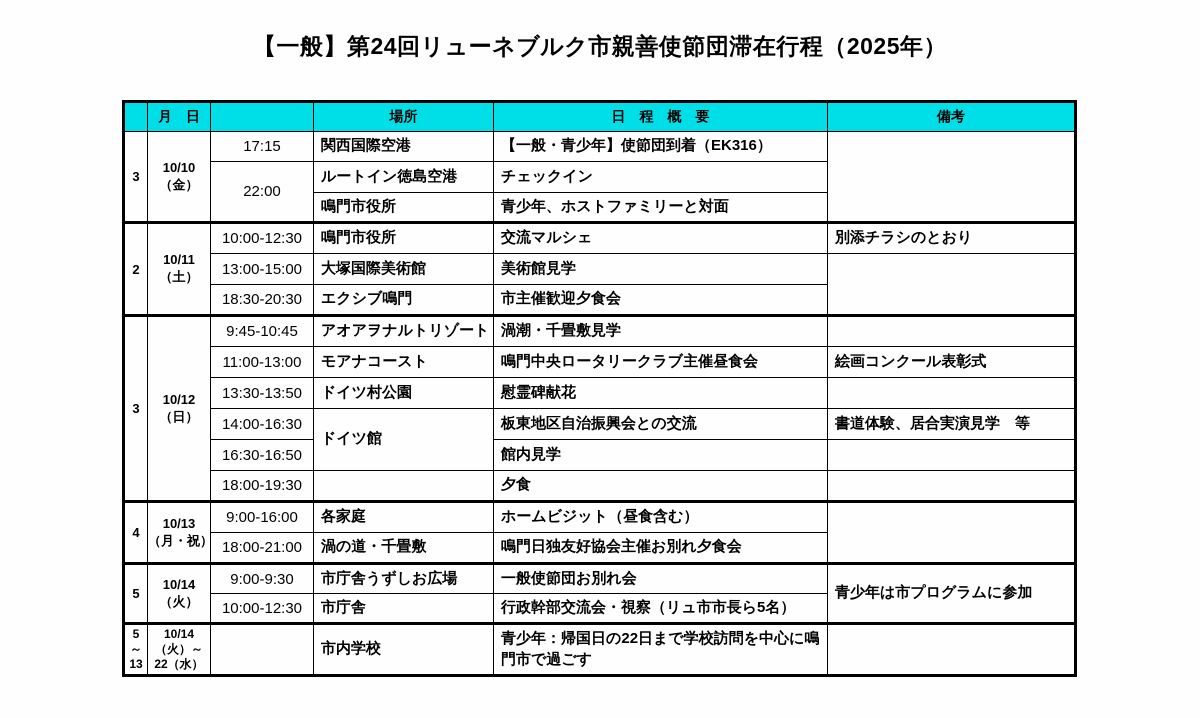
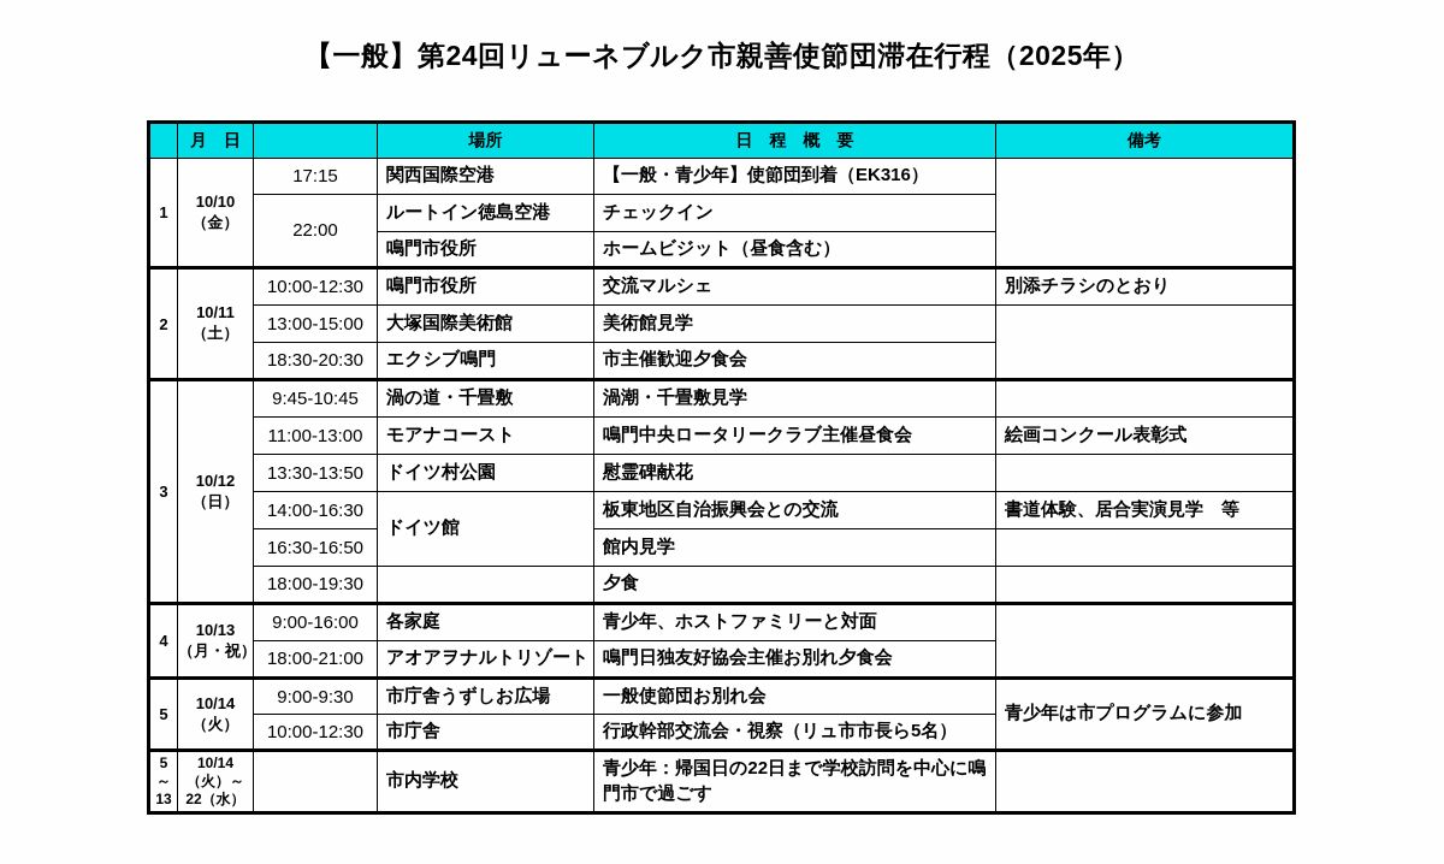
  【一般】第24回リューネブルク市親善使節団滞在行程（2025年）
  	月 日		場所	日 程 概 要	備考
- 3	10/10 （金）	17:15	関西国際空港	【一般・青少年】使節団到着（EK316）
+ 1	10/10 （金）	17:15	関西国際空港	【一般・青少年】使節団到着（EK316）
  22:00	ルートイン徳島空港	チェックイン
- 鳴門市役所	青少年、ホストファミリーと対面
+ 鳴門市役所	ホームビジット（昼食含む）
  2	10/11 （土）	10:00-12:30	鳴門市役所	交流マルシェ	別添チラシのとおり
  13:00-15:00	大塚国際美術館	美術館見学
  18:30-20:30	エクシブ鳴門	市主催歓迎夕食会
- 3	10/12 （日）	9:45-10:45	アオアヲナルトリゾート	渦潮・千畳敷見学
+ 3	10/12 （日）	9:45-10:45	渦の道・千畳敷	渦潮・千畳敷見学
  11:00-13:00	モアナコースト	鳴門中央ロータリークラブ主催昼食会	絵画コンクール表彰式
  13:30-13:50	ドイツ村公園	慰霊碑献花
  14:00-16:30	ドイツ館	板東地区自治振興会との交流	書道体験、居合実演見学 等
  16:30-16:50	館内見学
  18:00-19:30		夕食
- 4	10/13 （月・祝）	9:00-16:00	各家庭	ホームビジット（昼食含む）
+ 4	10/13 （月・祝）	9:00-16:00	各家庭	青少年、ホストファミリーと対面
- 18:00-21:00	渦の道・千畳敷	鳴門日独友好協会主催お別れ夕食会
+ 18:00-21:00	アオアヲナルトリゾート	鳴門日独友好協会主催お別れ夕食会
  5	10/14 （火）	9:00-9:30	市庁舎うずしお広場	一般使節団お別れ会	青少年は市プログラムに参加
  10:00-12:30	市庁舎	行政幹部交流会・視察（リュ市市長ら5名）
  5 ～ 13	10/14 （火）～ 22（水）		市内学校	青少年：帰国日の22日まで学校訪問を中心に鳴門市で過ごす
